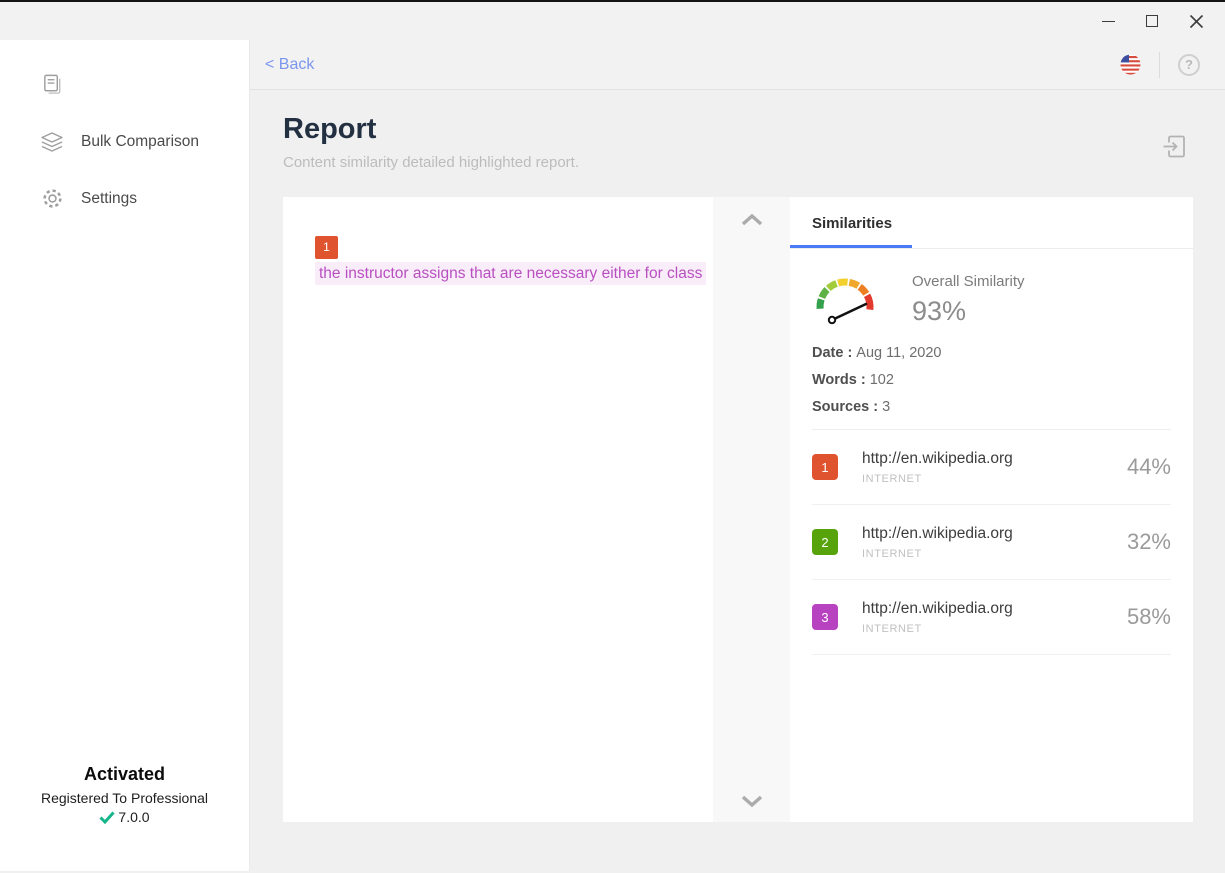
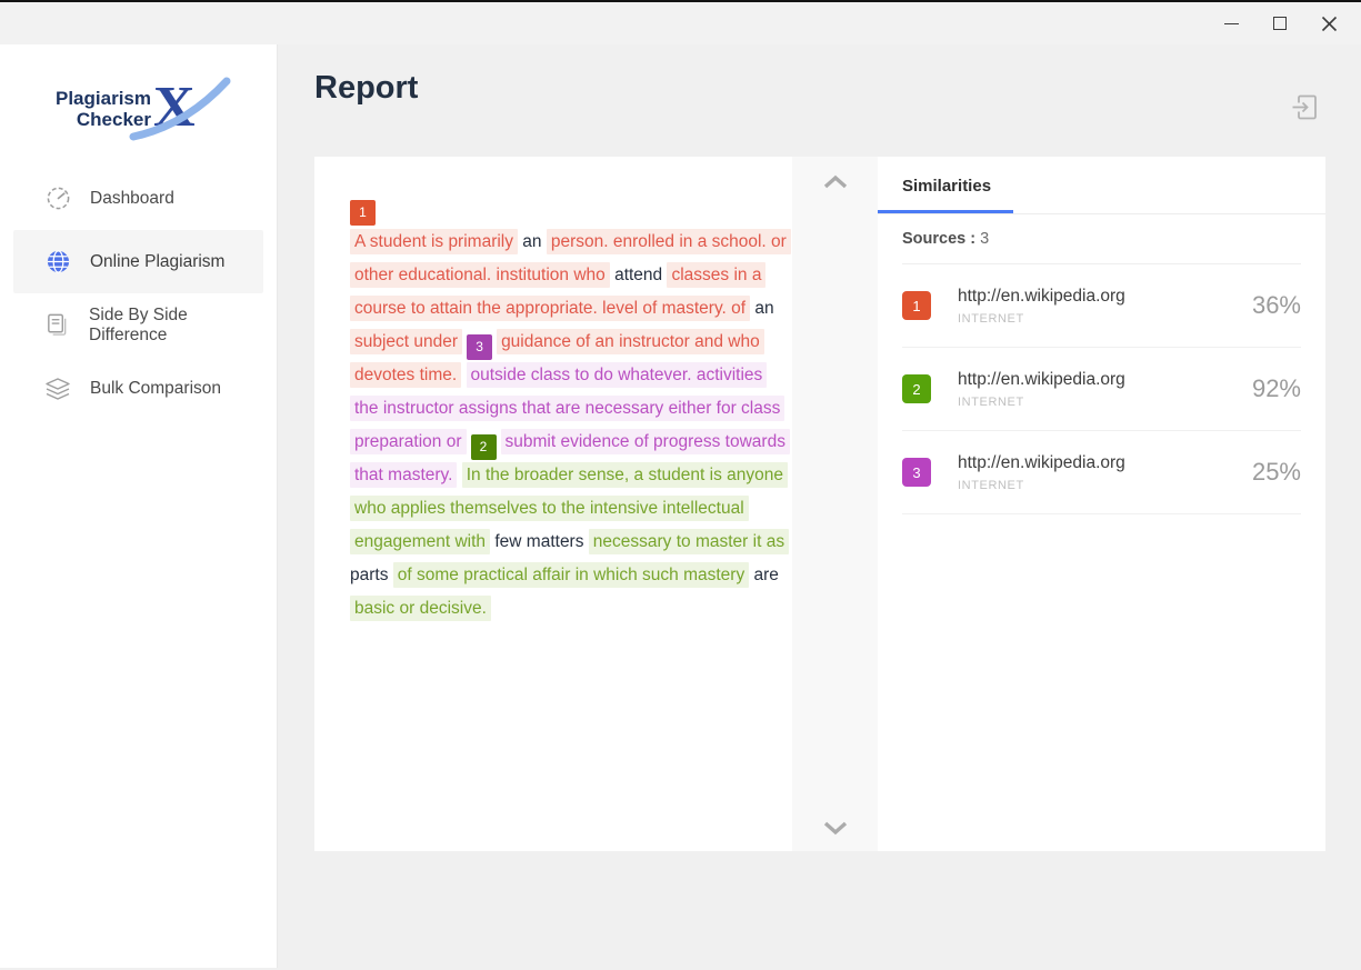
+ Plagiarism
+ Checker
+ X
+ Dashboard
+ Online Plagiarism
+ Side By Side Difference
  Bulk Comparison
- Settings
- Activated
- Registered To Professional
- 7.0.0
- < Back
- ?
  Report
- Content similarity detailed highlighted report.
  1
+ A student is primarily an person. enrolled in a school. or
+ other educational. institution who attend classes in a
+ course to attain the appropriate. level of mastery. of an
+ subject under 3 guidance of an instructor and who
+ devotes time. outside class to do whatever. activities
  the instructor assigns that are necessary either for class
+ preparation or 2 submit evidence of progress towards
+ that mastery. In the broader sense, a student is anyone
+ who applies themselves to the intensive intellectual
+ engagement with few matters necessary to master it as
+ parts of some practical affair in which such mastery are
+ basic or decisive.
  Similarities
- Overall Similarity
- 93%
- Date : Aug 11, 2020
- Words : 102
  Sources : 3
  1
  http://en.wikipedia.org
  INTERNET
- 44%
+ 36%
  2
  http://en.wikipedia.org
  INTERNET
- 32%
+ 92%
  3
  http://en.wikipedia.org
  INTERNET
- 58%
+ 25%
